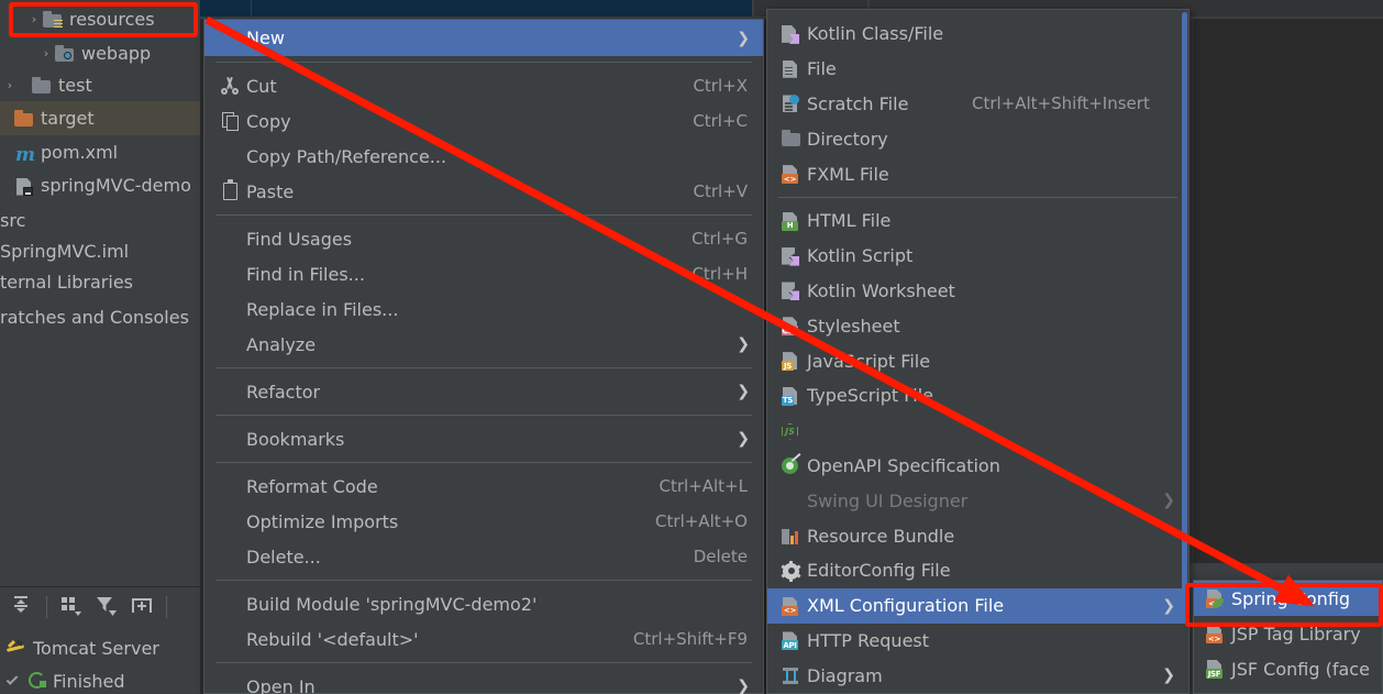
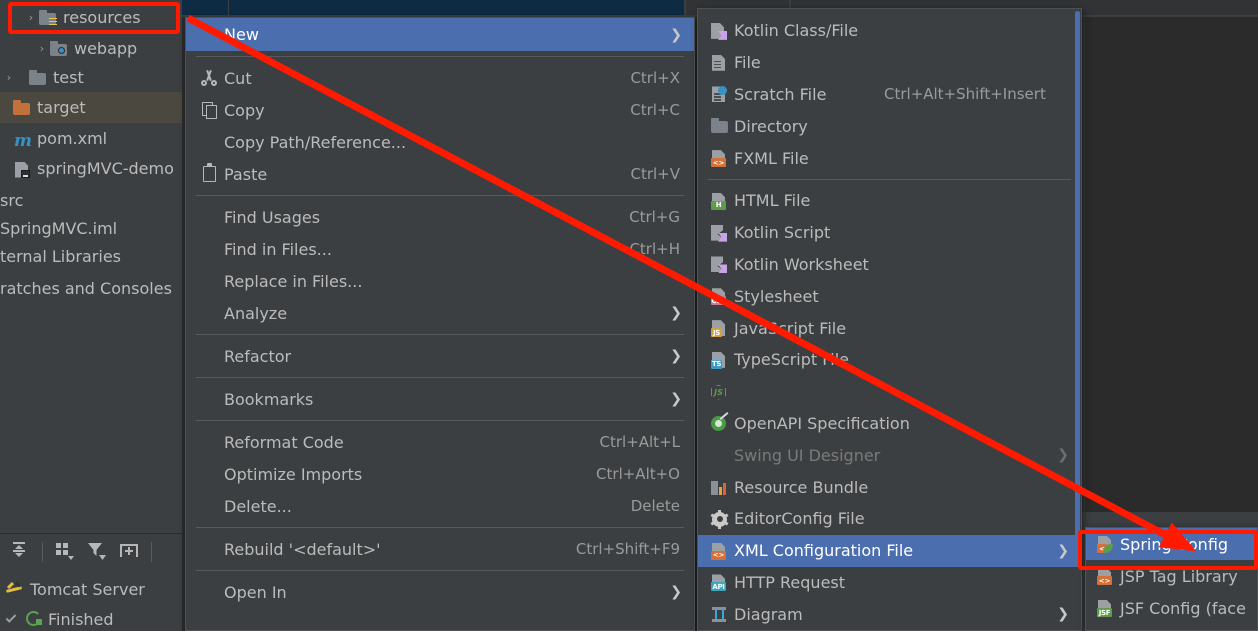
  ›
  resources
  ›
  webapp
  ›
  test
  target
  m
  pom.xml
  springMVC-demo
  src
  SpringMVC.iml
  ternal Libraries
  ratches and Consoles
  Tomcat Server
  Finished
  New
  ❯
  Cut
  Ctrl+X
  Copy
  Ctrl+C
  Copy Path/Reference...
  Paste
  Ctrl+V
  Find Usages
  Ctrl+G
  Find in Files...
  Ctrl+H
  Replace in Files...
  Analyze
  ❯
  Refactor
  ❯
  Bookmarks
  ❯
  Reformat Code
  Ctrl+Alt+L
  Optimize Imports
  Ctrl+Alt+O
  Delete...
  Delete
- Build Module 'springMVC-demo2'
  Rebuild '<default>'
  Ctrl+Shift+F9
  Open In
  ❯
  Kotlin Class/File
  File
  Scratch File
  Ctrl+Alt+Shift+Insert
  Directory
  <>
  FXML File
  H
  HTML File
  Kotlin Script
  Kotlin Worksheet
  Stylesheet
  JS
  Javacript File
  TS
  TypeScript Fe
  JS
  OpenAPI Specification
  Swing UI Designer
  ❯
  Resource Bundle
  EditorConfig File
  <>
  XML Configuration File
  ❯
  API
  HTTP Request
  Diagram
  ❯
  <
  Springonfig
  <>
  JSP Tag Library
  JSF
  JSF Config (face
